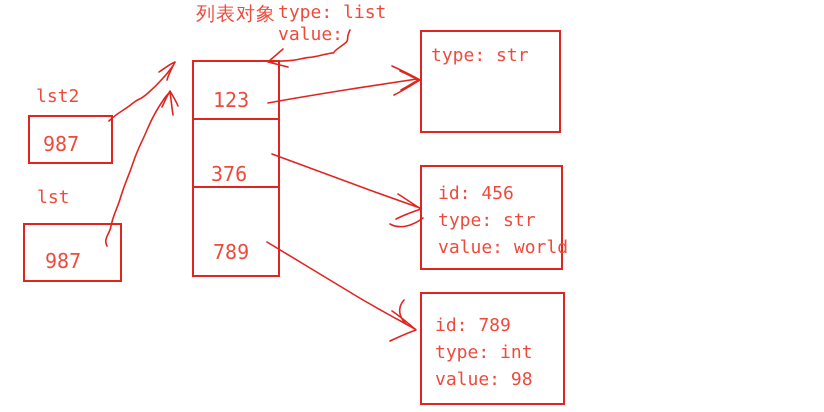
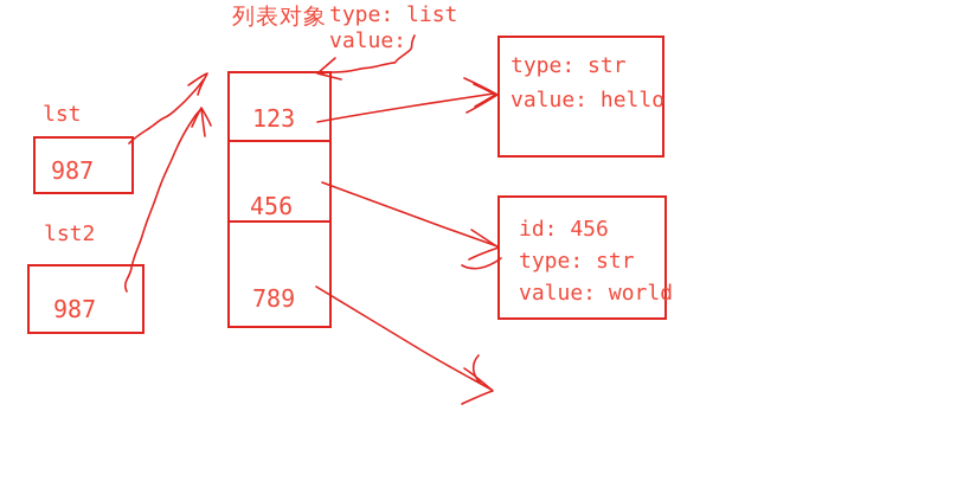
  列表对象
  type: list
  value:
- lst2
+ lst
  987
- lst
+ lst2
  987
  123
- 376
+ 456
  789
  type: str
+ value: hello
  id: 456
  type: str
  value: worl
- id: 789
- type: int
- value: 98
